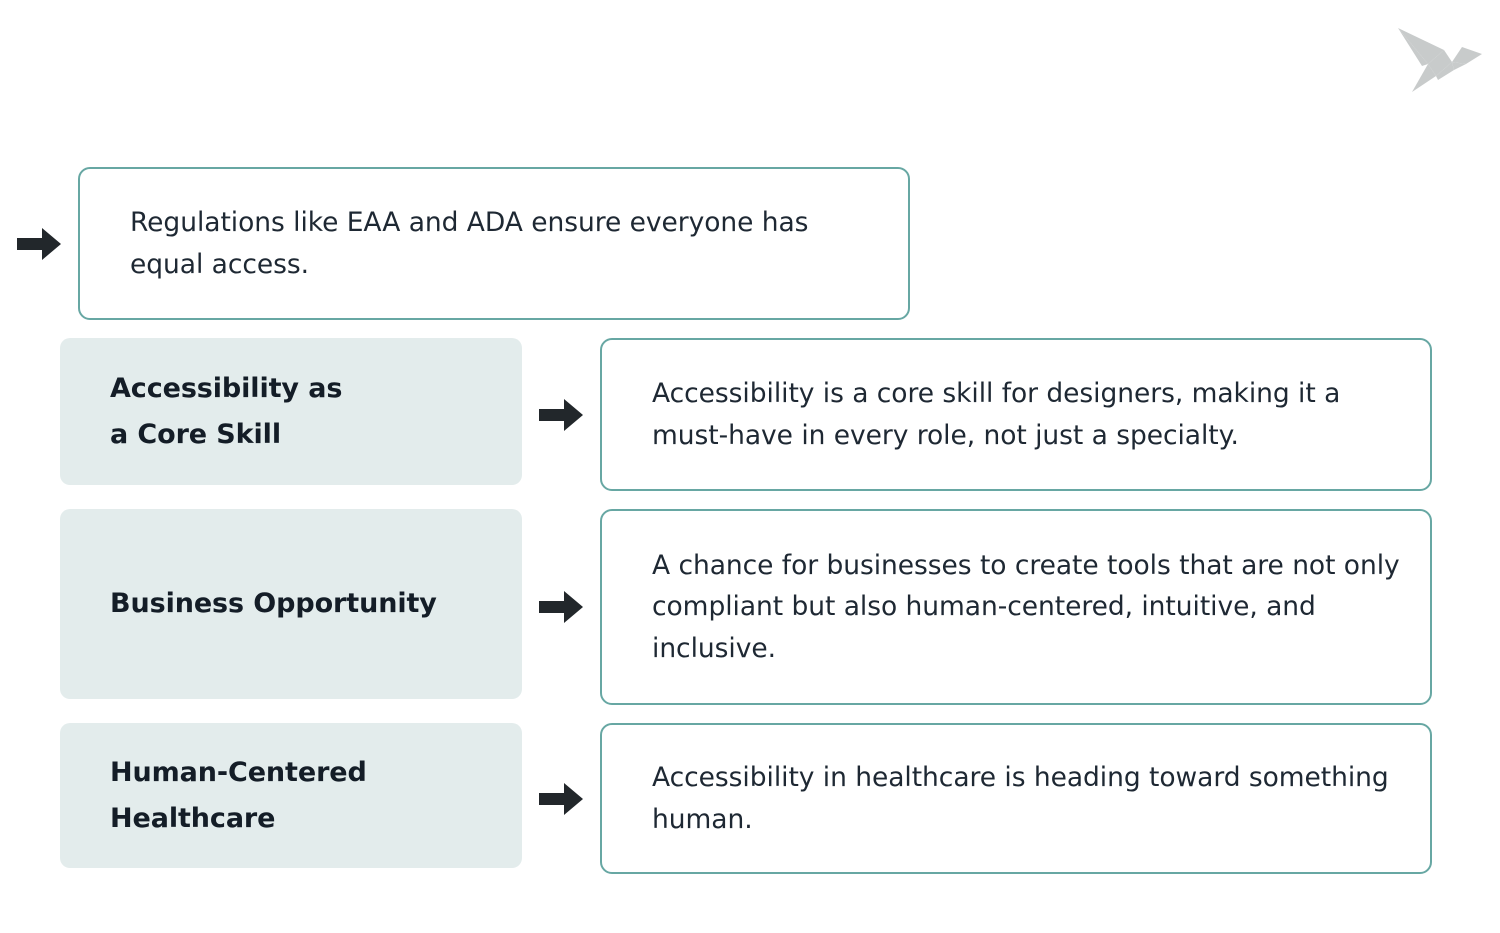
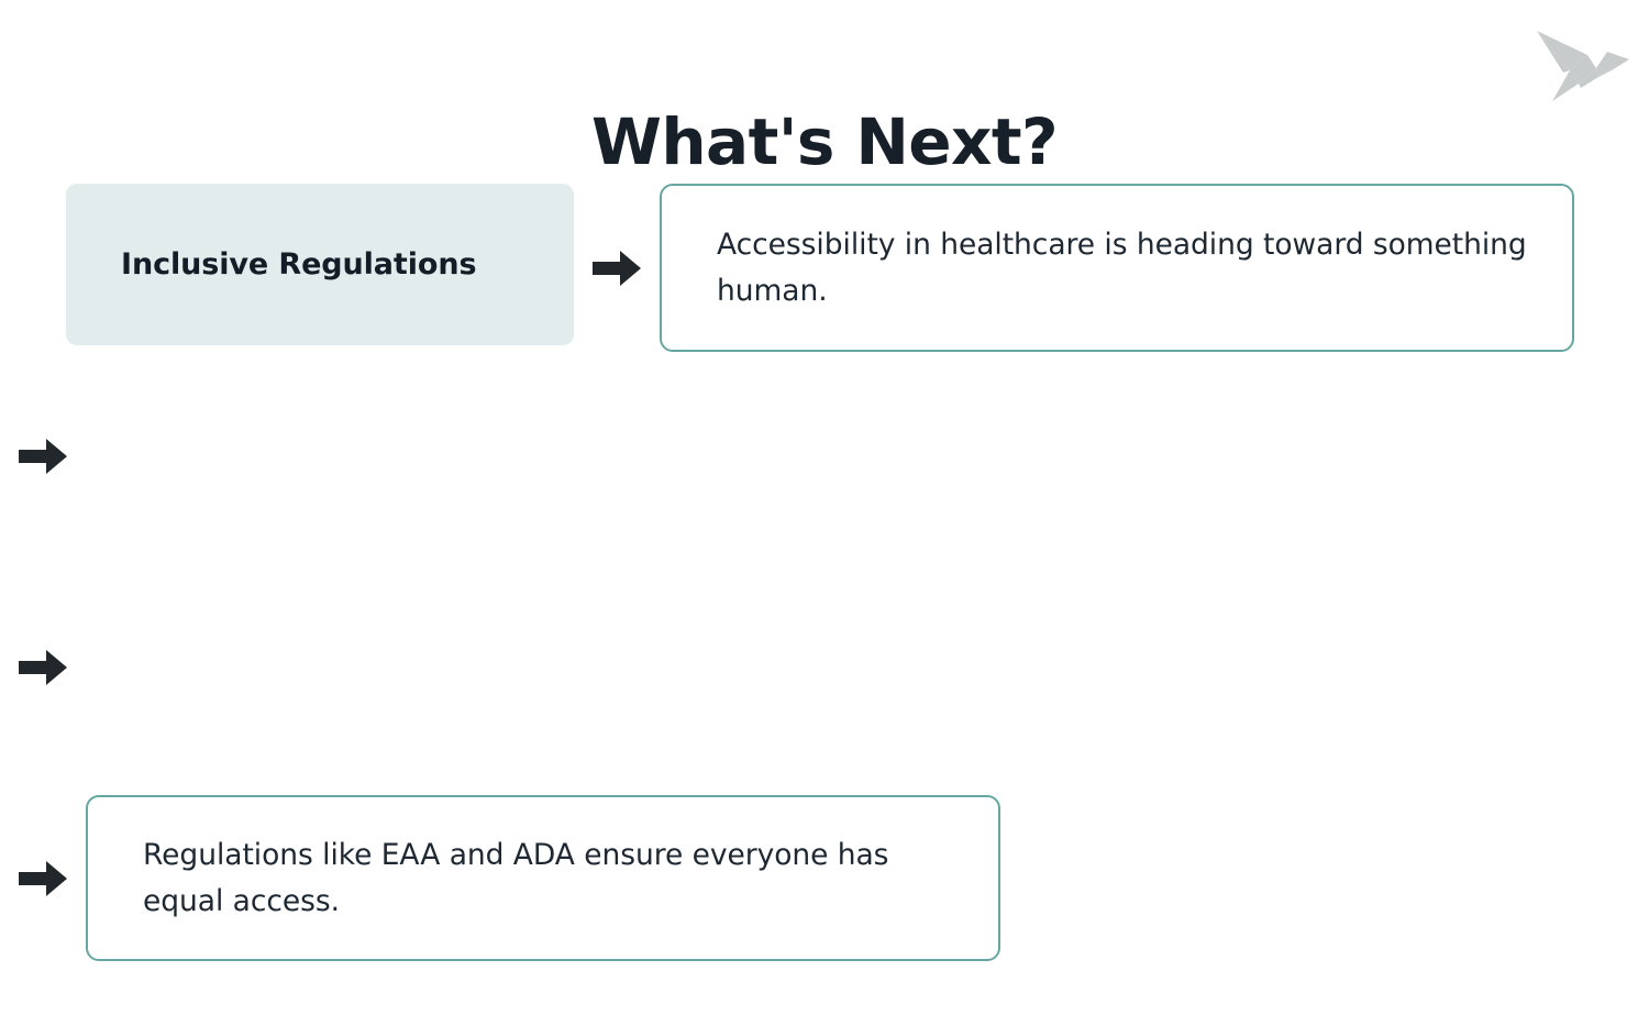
+ What's Next?
+ Inclusive Regulations
- Regulations like EAA and ADA ensure everyone has equal access.
+ Accessibility in healthcare is heading toward something human.
- Accessibility as
- a Core Skill
- Accessibility is a core skill for designers, making it a must-have in every role, not just a specialty.
- Business Opportunity
- A chance for businesses to create tools that are not only compliant but also human-centered, intuitive, and inclusive.
- Human-Centered
- Healthcare
- Accessibility in healthcare is heading toward something human.
+ Regulations like EAA and ADA ensure everyone has equal access.
